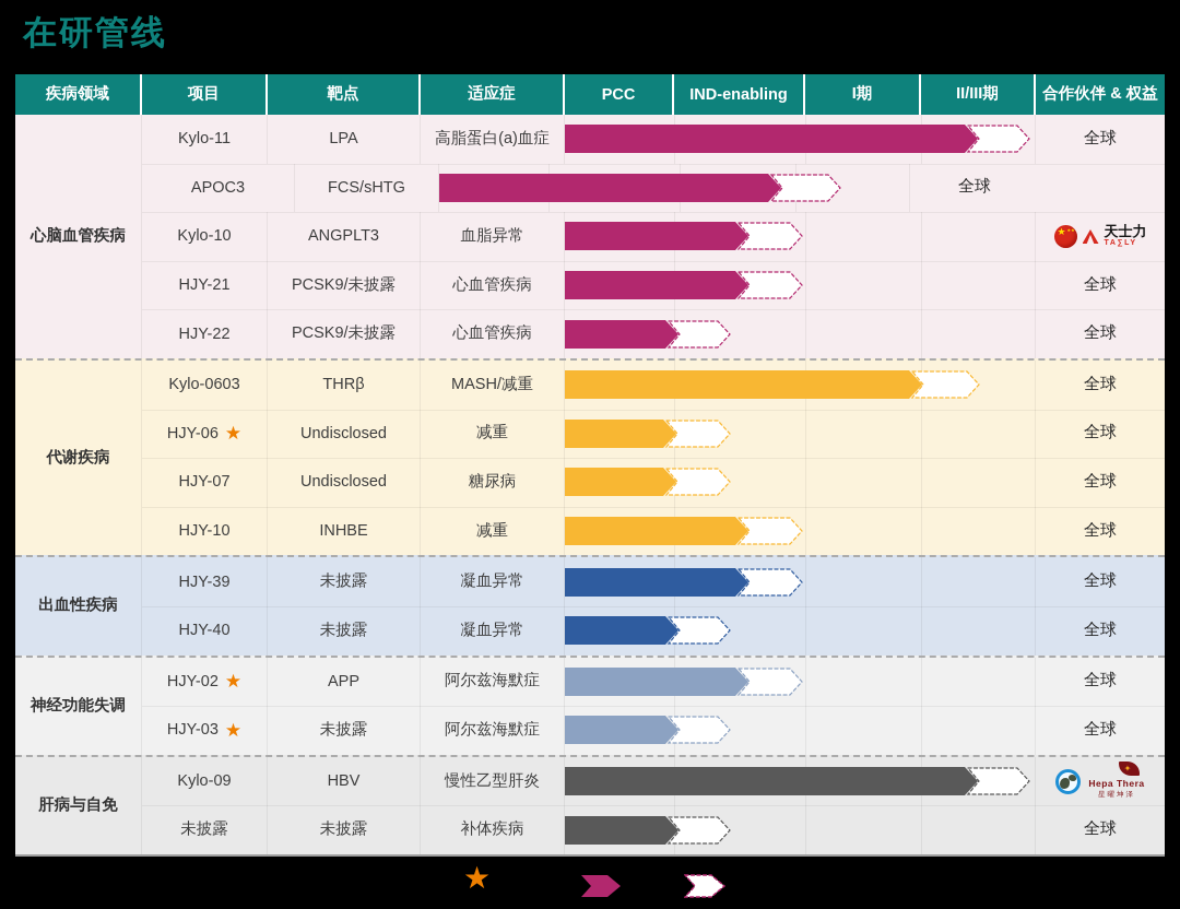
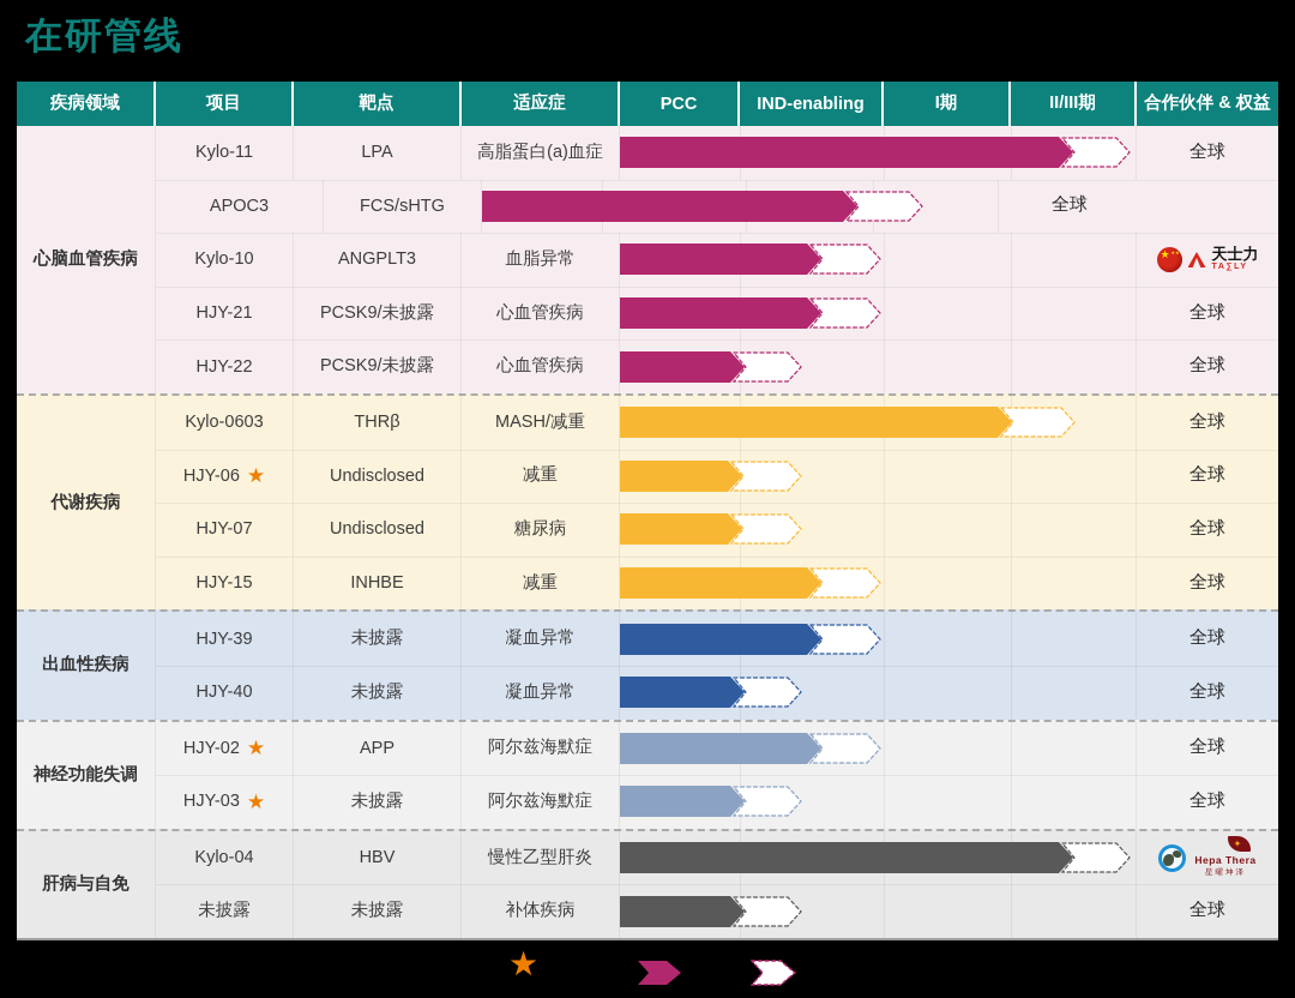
  在研管线
  疾病领域
  项目
  靶点
  适应症
  PCC
  IND-enabling
  I期
  II/III期
  合作伙伴 & 权益
  心脑血管疾病
  Kylo-11
  LPA
  高脂蛋白(a)血症
  全球
  APOC3
  FCS/sHTG
  全球
  Kylo-10
  ANGPLT3
  血脂异常
  ★
  天士力
  HJY-21
  PCSK9/未披露
  心血管疾病
  全球
  HJY-22
  PCSK9/未披露
  心血管疾病
  全球
  代谢疾病
  Kylo-0603
  THRβ
  MASH/减重
  全球
  HJY-06
  ★
  Undisclosed
  减重
  全球
  HJY-07
  Undisclosed
  糖尿病
  全球
- HJY-10
+ HJY-15
  INHBE
  减重
  全球
  出血性疾病
  HJY-39
  未披露
  凝血异常
  全球
  HJY-40
  未披露
  凝血异常
  全球
  神经功能失调
  HJY-02
  ★
  APP
  阿尔兹海默症
  全球
  HJY-03
  ★
  未披露
  阿尔兹海默症
  全球
  肝病与自免
- Kylo-09
+ Kylo-04
  HBV
  慢性乙型肝炎
  Hepa Thera
  未披露
  未披露
  补体疾病
  全球
  ★
